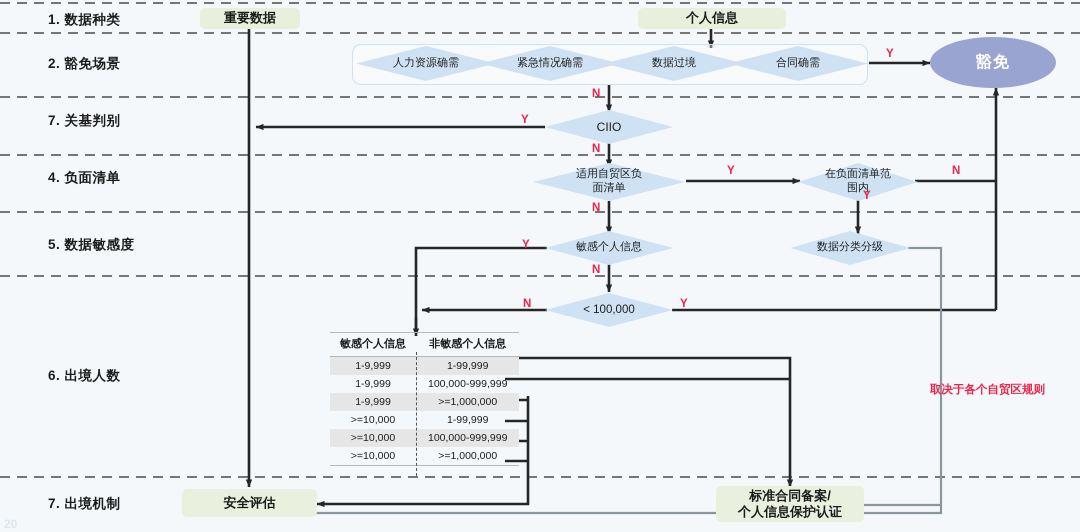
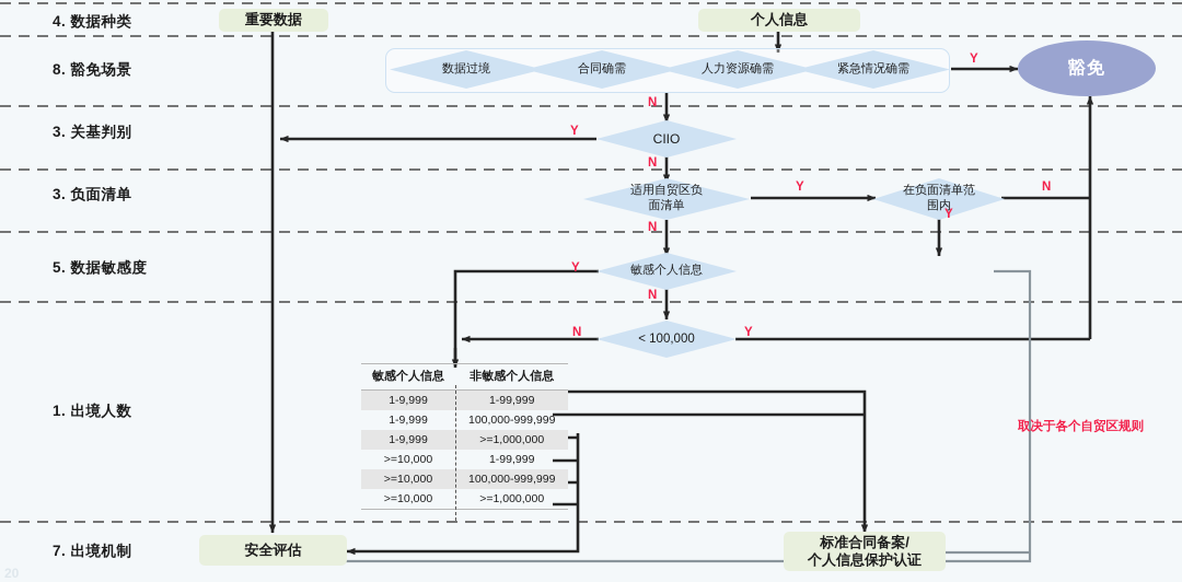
- 1. 数据种类
+ 4. 数据种类
- 2. 豁免场景
+ 8. 豁免场景
- 7. 关基判别
+ 3. 关基判别
- 4. 负面清单
+ 3. 负面清单
  5. 数据敏感度
- 6. 出境人数
+ 1. 出境人数
  7. 出境机制
  重要数据
  个人信息
- 人力资源确需
+ 数据过境
- 紧急情况确需
+ 合同确需
- 数据过境
+ 人力资源确需
- 合同确需
+ 紧急情况确需
  豁免
  Y
  N
  CIIO
  Y
  N
  适用自贸区负
  面清单
  在负面清单范
  围内
  Y
  N
  Y
  N
  敏感个人信息
- 数据分类分级
  Y
  N
  < 100,000
  N
  Y
  敏感个人信息	非敏感个人信息
  1-9,999	1-99,999
  1-9,999	100,000-999,999
  1-9,999	>=1,000,000
  >=10,000	1-99,999
  >=10,000	100,000-999,999
  >=10,000	>=1,000,000
  取决于各个自贸区规则
  安全评估
  标准合同备案/
  个人信息保护认证
